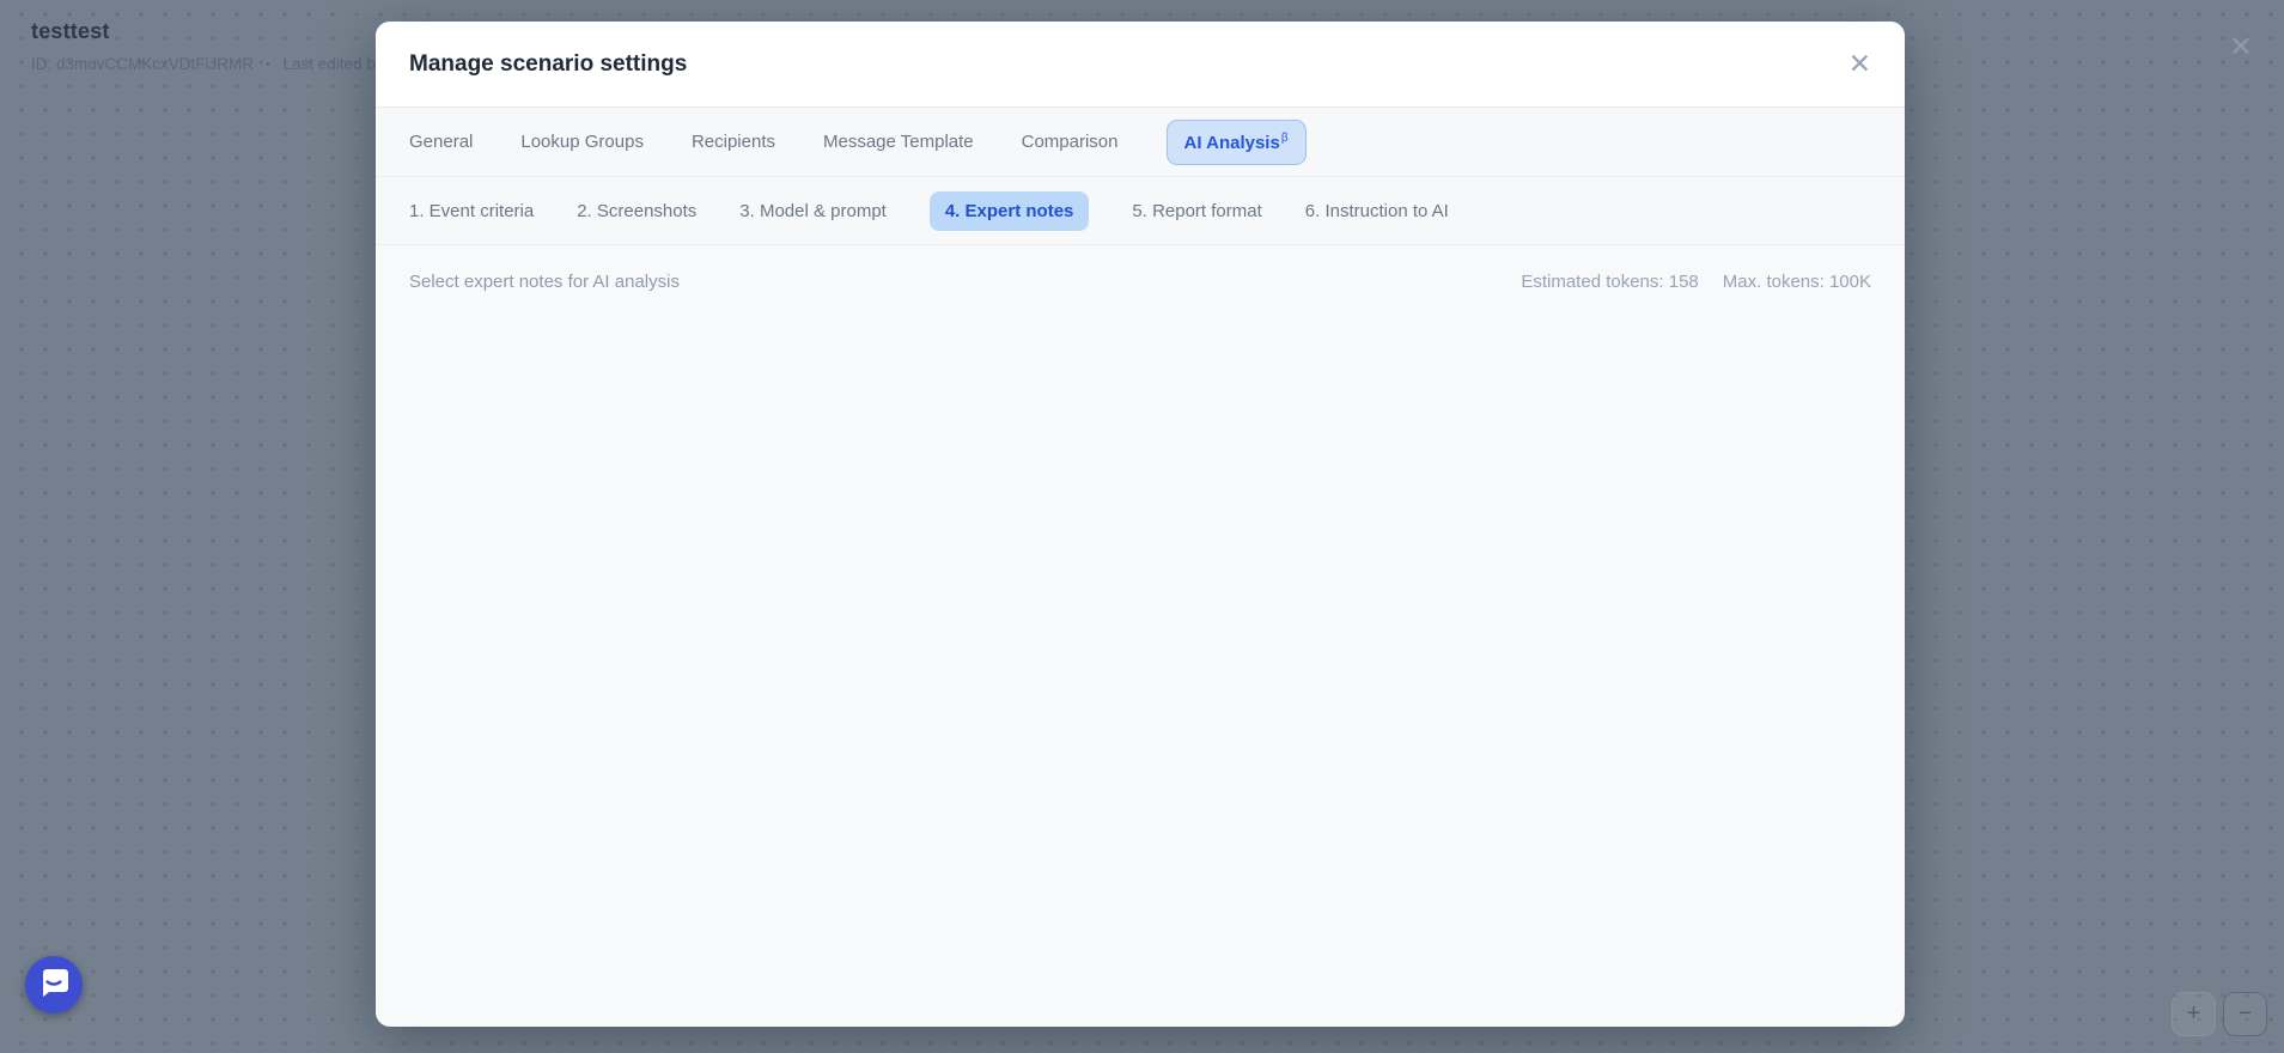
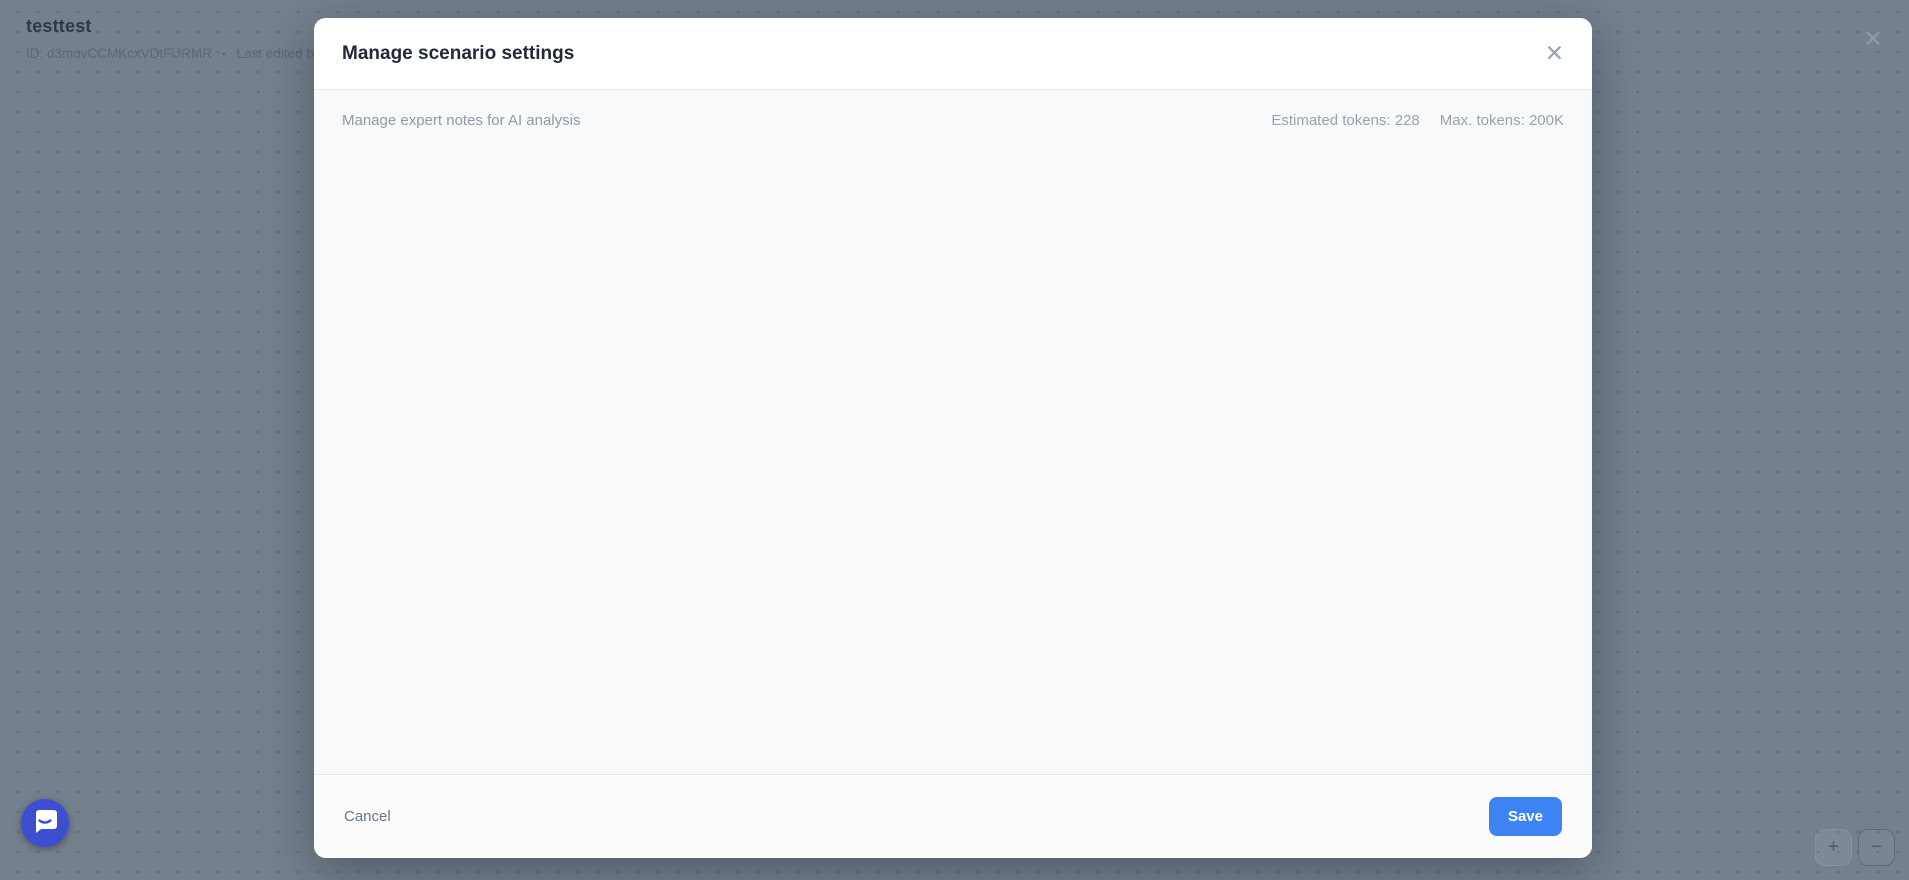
  testtest
  ID: d3muvCCMKcxVDtFiJRMR · Last edited b
  ✕
  +
  −
  Manage scenario settings
  ✕
- General
- Lookup Groups
- Recipients
- Message Template
- Comparison
- AI Analysisβ
- 1. Event criteria
- 2. Screenshots
- 3. Model & prompt
- 4. Expert notes
- 5. Report format
- 6. Instruction to AI
- Select expert notes for AI analysis
+ Manage expert notes for AI analysis
- Estimated tokens: 158
+ Estimated tokens: 228
- Max. tokens: 100K
+ Max. tokens: 200K
+ Cancel
+ Save
